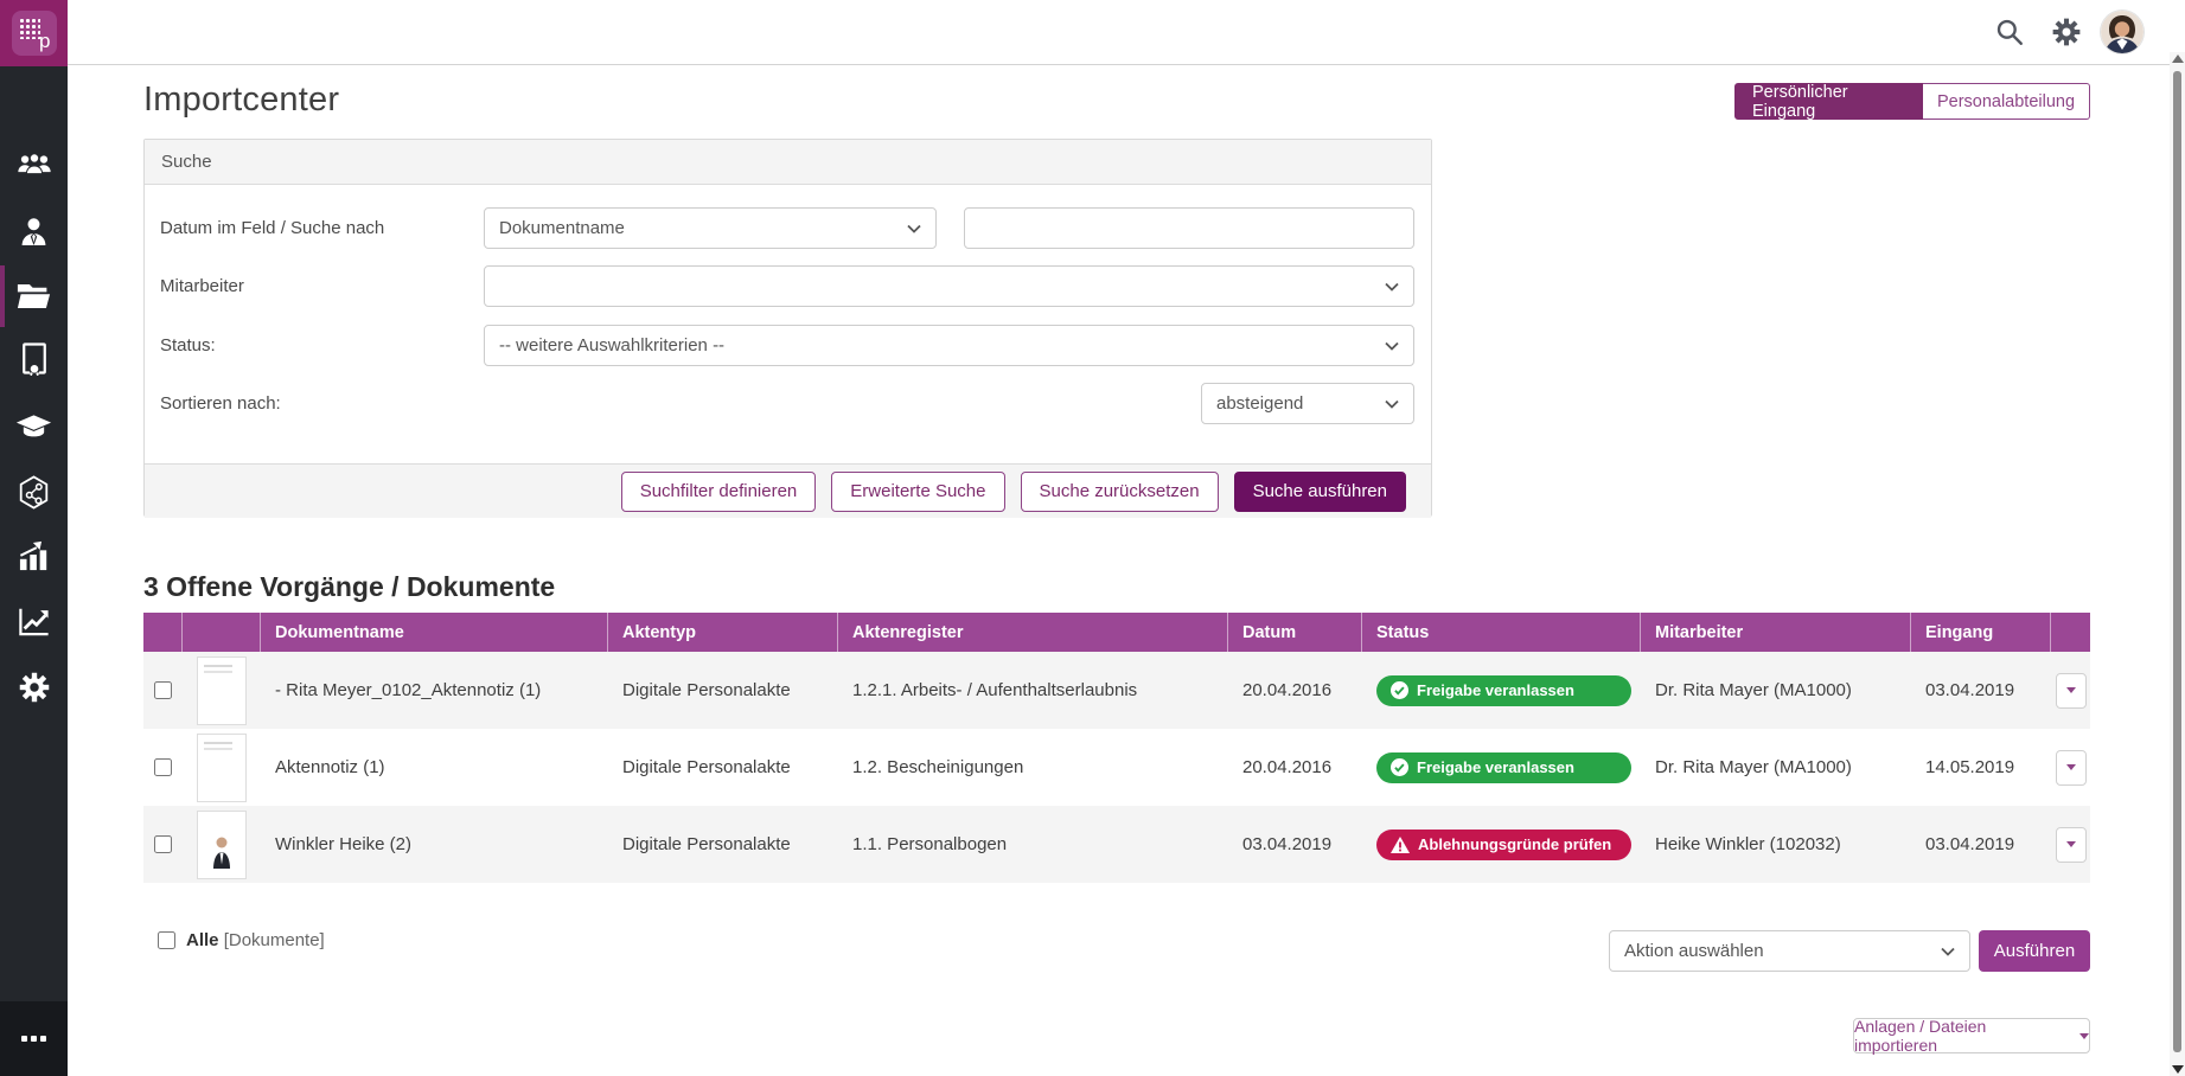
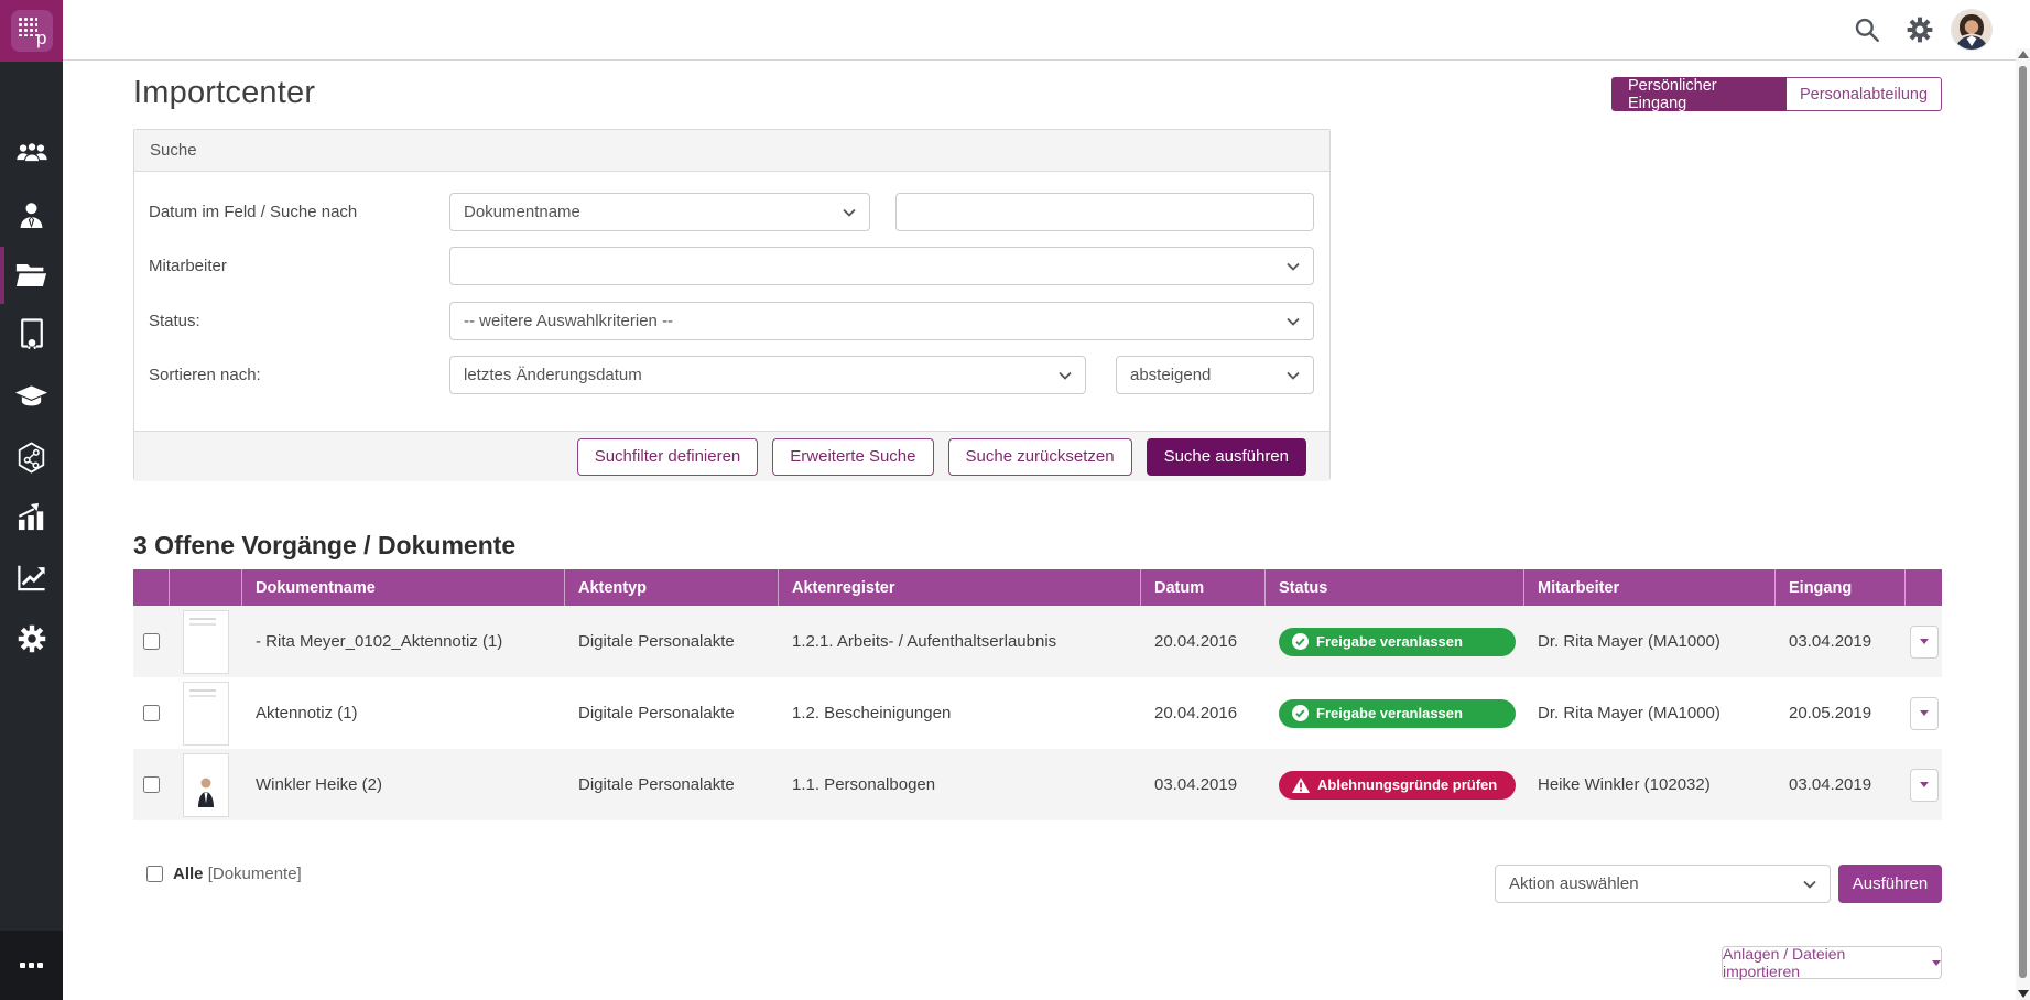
  p
  Importcenter
  Persönlicher Eingang
  Personalabteilung
  Suche
  Datum im Feld / Suche nach
  Mitarbeiter
  Status:
  Sortieren nach:
  Dokumentname
  -- weitere Auswahlkriterien --
+ letztes Änderungsdatum
  absteigend
  Suchfilter definieren
  Erweiterte Suche
  Suche zurücksetzen
  Suche ausführen
  3 Offene Vorgänge / Dokumente
  Dokumentname
  Aktentyp
  Aktenregister
  Datum
  Status
  Mitarbeiter
  Eingang
  - Rita Meyer_0102_Aktennotiz (1)
  Digitale Personalakte
  1.2.1. Arbeits- / Aufenthaltserlaubnis
  20.04.2016
  Freigabe veranlassen
  Dr. Rita Mayer (MA1000)
  03.04.2019
  Aktennotiz (1)
  Digitale Personalakte
  1.2. Bescheinigungen
  20.04.2016
  Freigabe veranlassen
  Dr. Rita Mayer (MA1000)
- 14.05.2019
+ 20.05.2019
  Winkler Heike (2)
  Digitale Personalakte
  1.1. Personalbogen
  03.04.2019
  Ablehnungsgründe prüfen
  Heike Winkler (102032)
  03.04.2019
  Alle [Dokumente]
  Aktion auswählen
  Ausführen
  Anlagen / Dateien importieren
